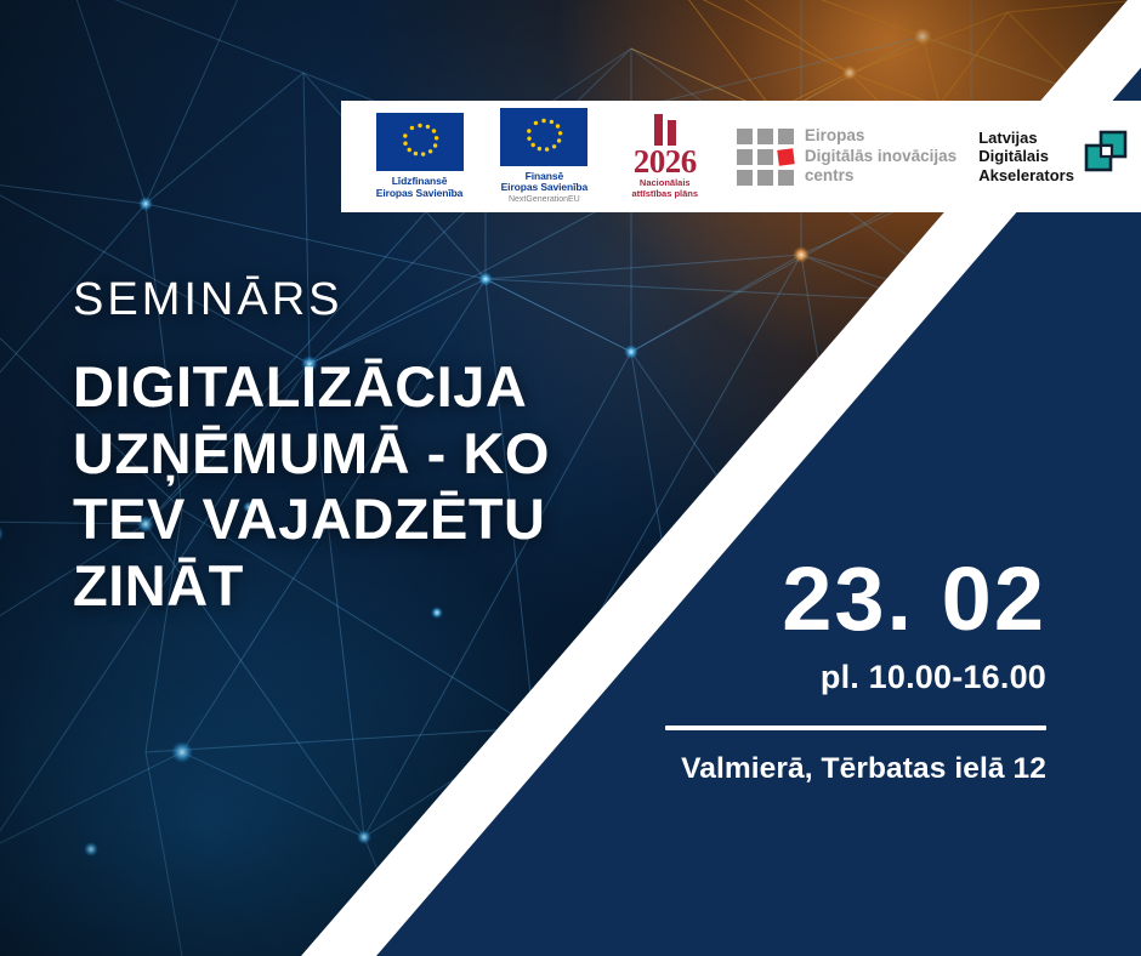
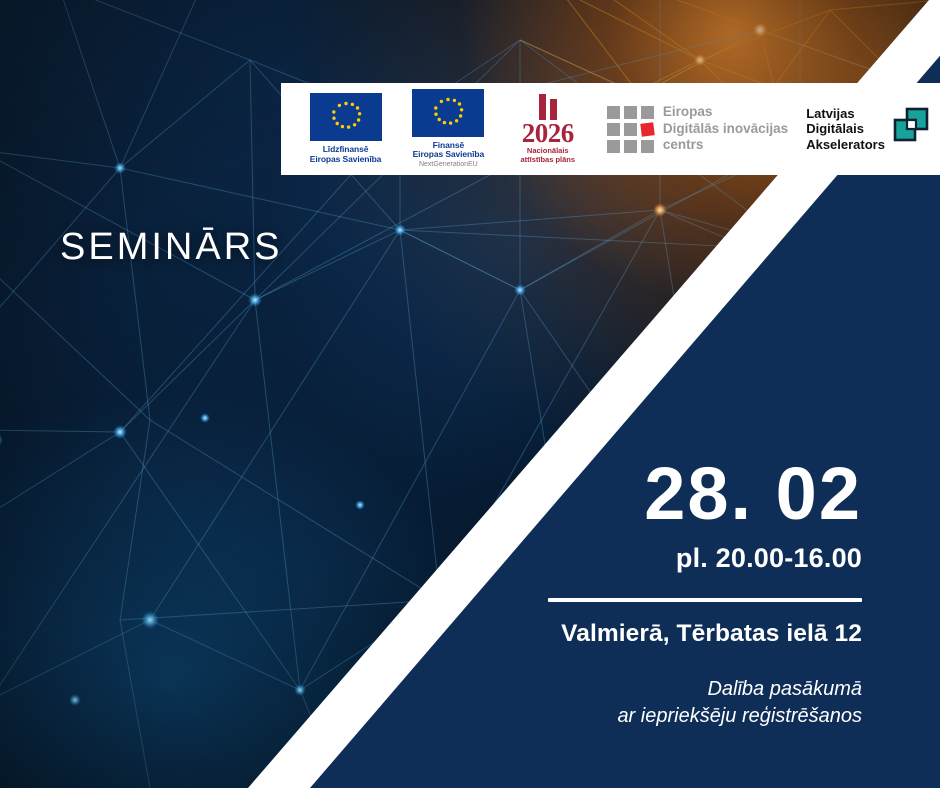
  Līdzfinansē
  Eiropas Savienība
  Finansē
  Eiropas Savienība
  2026
  Nacionālais
  attīstības plāns
  Eiropas
  Digitālās inovācijas
  centrs
  Latvijas
  Digitālais
  Akselerators
  SEMINĀRS
- DIGITALIZĀCIJA
- UZŅĒMUMĀ - KO
- TEV VAJADZĒTU
- ZINĀT
- 23. 02
+ 28. 02
- pl. 10.00-16.00
+ pl. 20.00-16.00
  Valmierā, Tērbatas ielā 12
+ Dalība pasākumā
+ ar iepriekšēju reģistrēšanos
